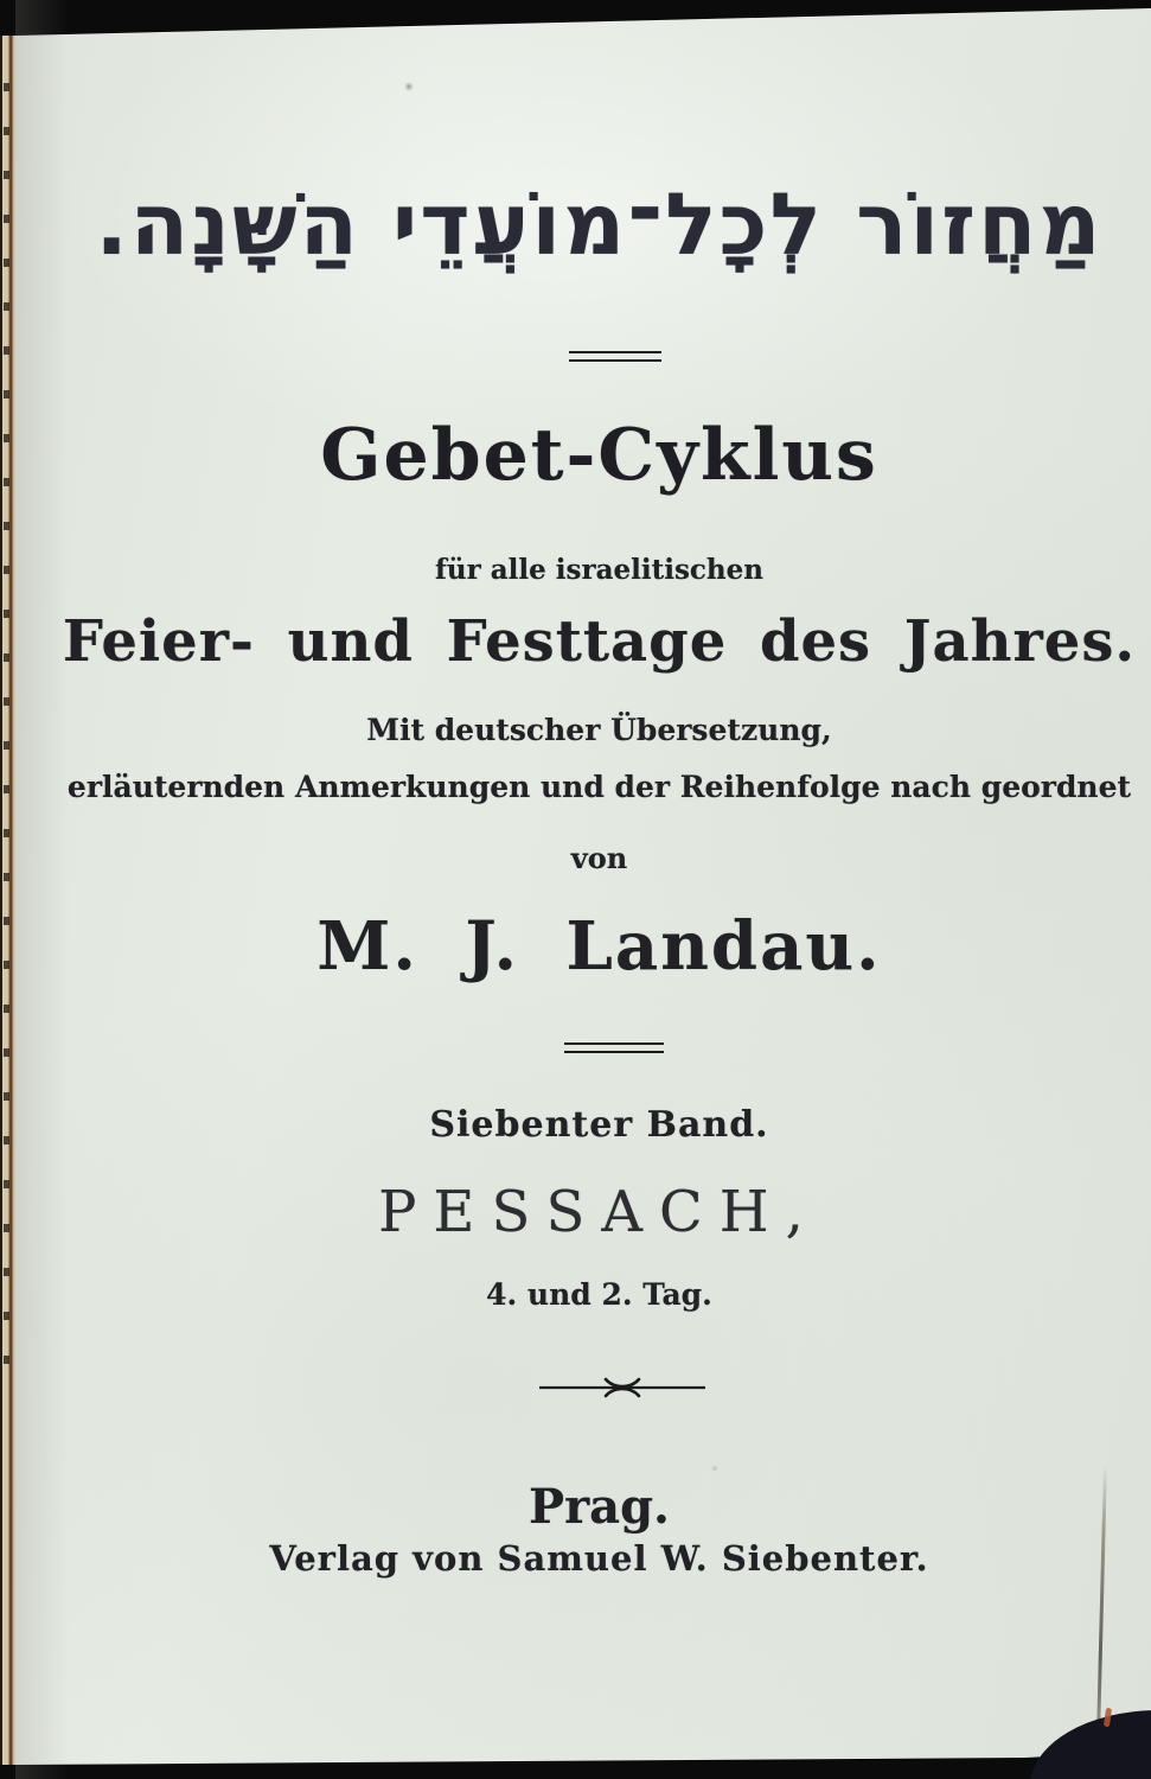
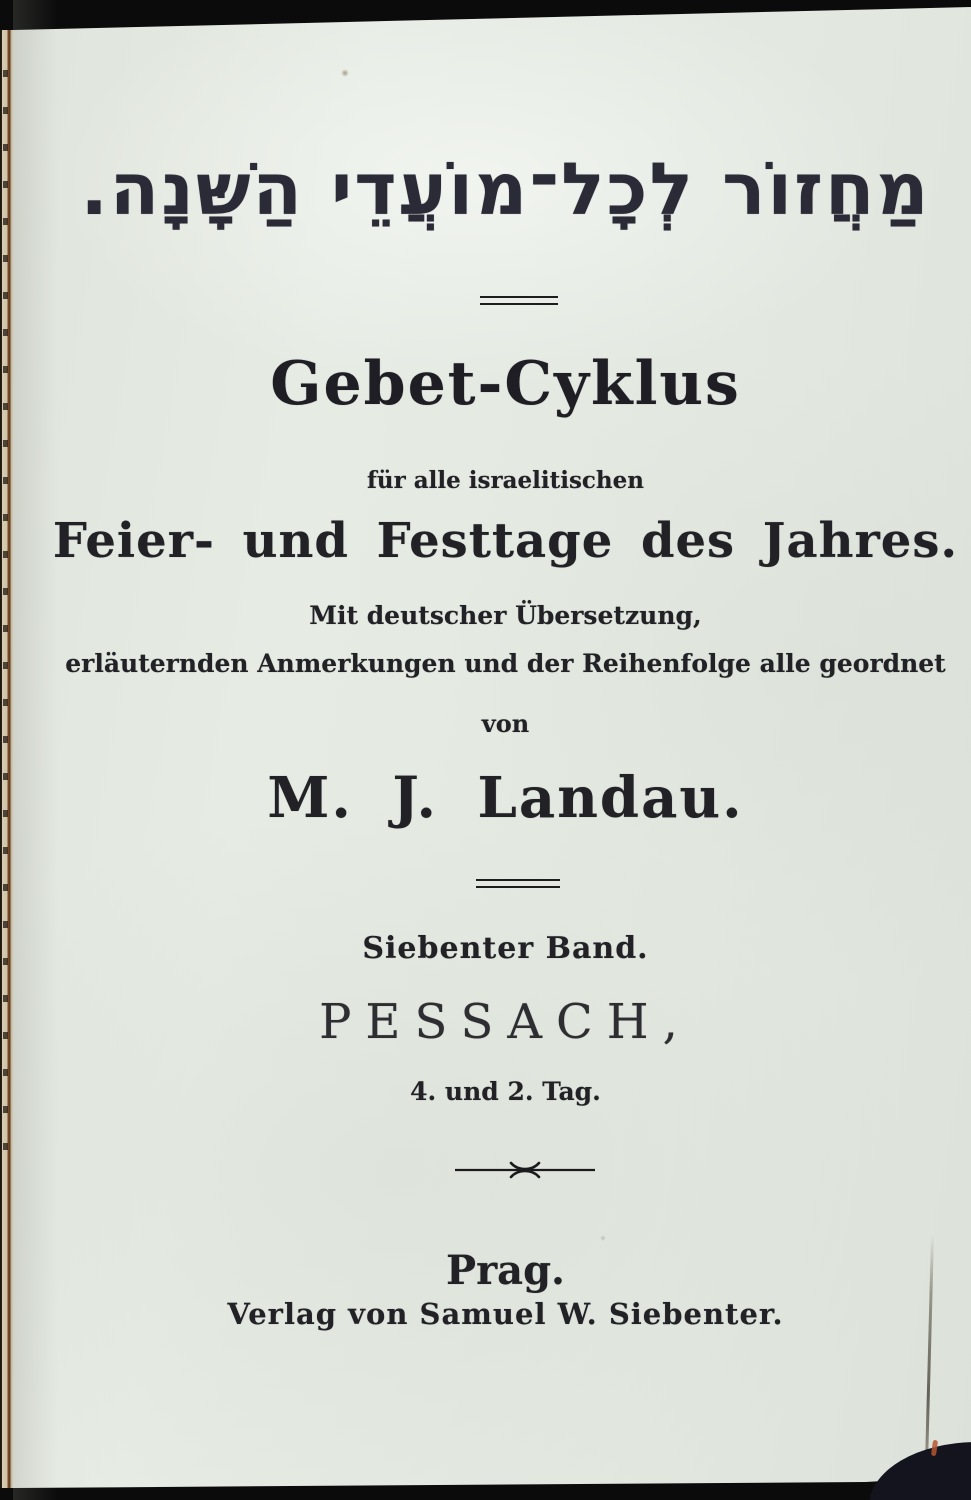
  מַחֲזוֹר לְכָל־מוֹעֲדֵי הַשָּׁנָה.
  Gebet-Cyklus
  für alle israelitischen
  Feier- und Festtage des Jahres.
  Mit deutscher Übersetzung,
- erläuternden Anmerkungen und der Reihenfolge nach geordnet
+ erläuternden Anmerkungen und der Reihenfolge alle geordnet
  von
  M. J. Landau.
  Siebenter Band.
  PESSACH,
  4. und 2. Tag.
  Prag.
  Verlag von Samuel W. Siebenter.
